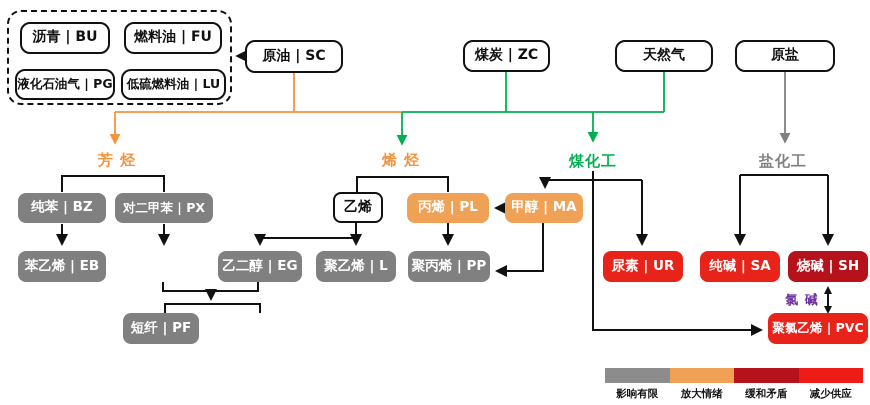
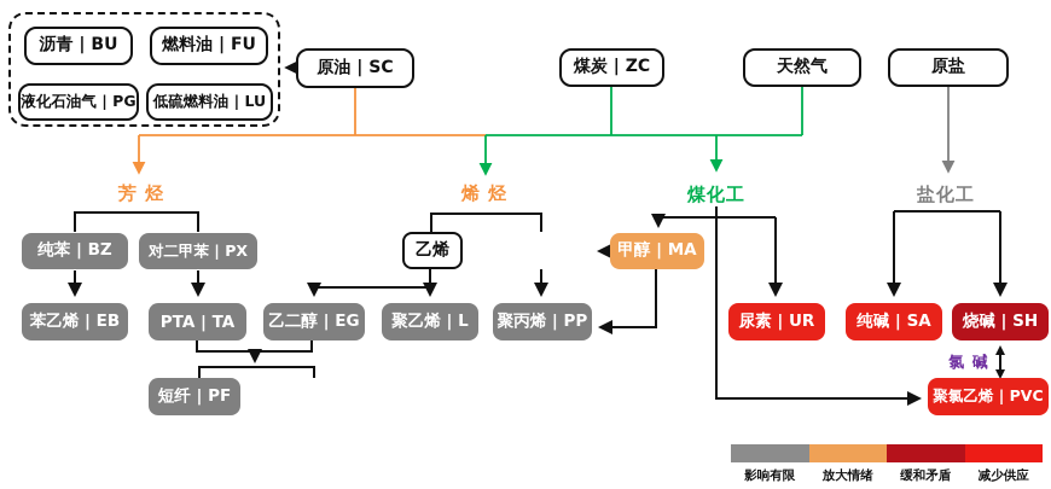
  沥青 | BU
  燃料油 | FU
  液化石油气 | PG
  低硫燃料油 | LU
  原油 | SC
  煤炭 | ZC
  天然气
  原盐
  芳 烃
  烯 烃
  煤化工
  盐化工
  纯苯 | BZ
  对二甲苯 | PX
  乙烯
- 丙烯 | PL
  甲醇 | MA
  苯乙烯 | EB
+ PTA | TA
  乙二醇 | EG
  聚乙烯 | L
  聚丙烯 | PP
  尿素 | UR
  纯碱 | SA
  烧碱 | SH
  短纤 | PF
  聚氯乙烯 | PVC
  氯 碱
  影响有限
  放大情绪
  缓和矛盾
  减少供应
